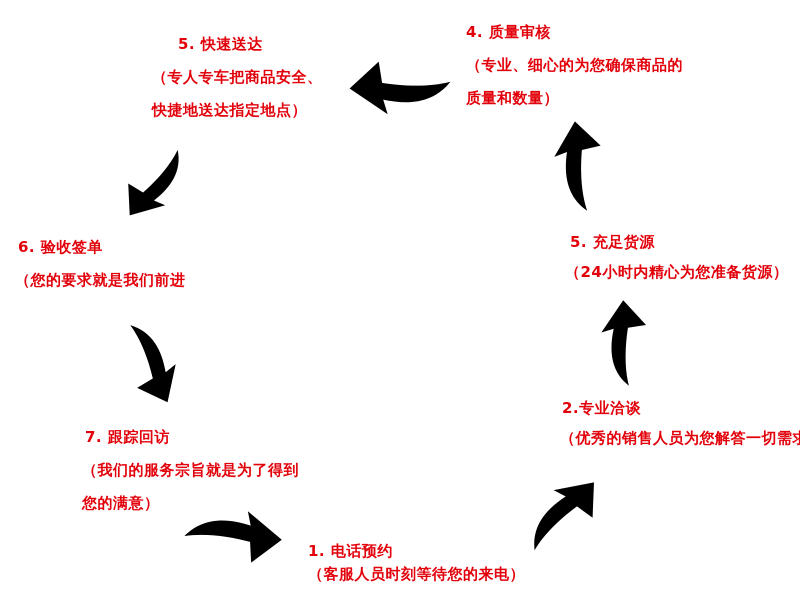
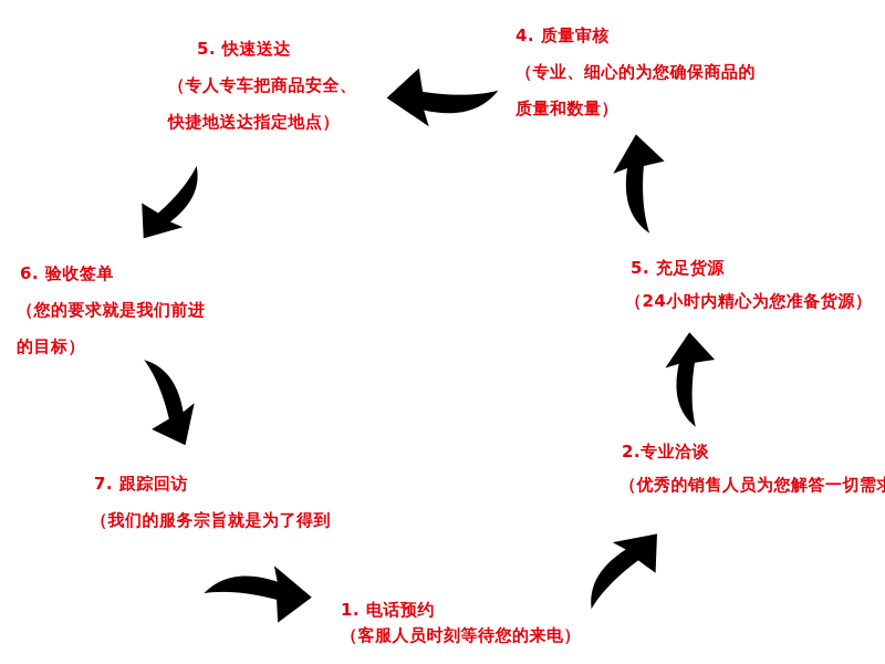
  5. 快速送达
  （专人专车把商品安全、
  快捷地送达指定地点）
  4. 质量审核
  （专业、细心的为您确保商品的
  质量和数量）
  5. 充足货源
  （24小时内精心为您准备货源）
  2.专业洽谈
  （优秀的销售人员为您解答一切需
  1. 电话预约
  （客服人员时刻等待您的来电）
  7. 跟踪回访
  （我们的服务宗旨就是为了得到
- 您的满意）
  6. 验收签单
  （您的要求就是我们前进
+ 的目标）
